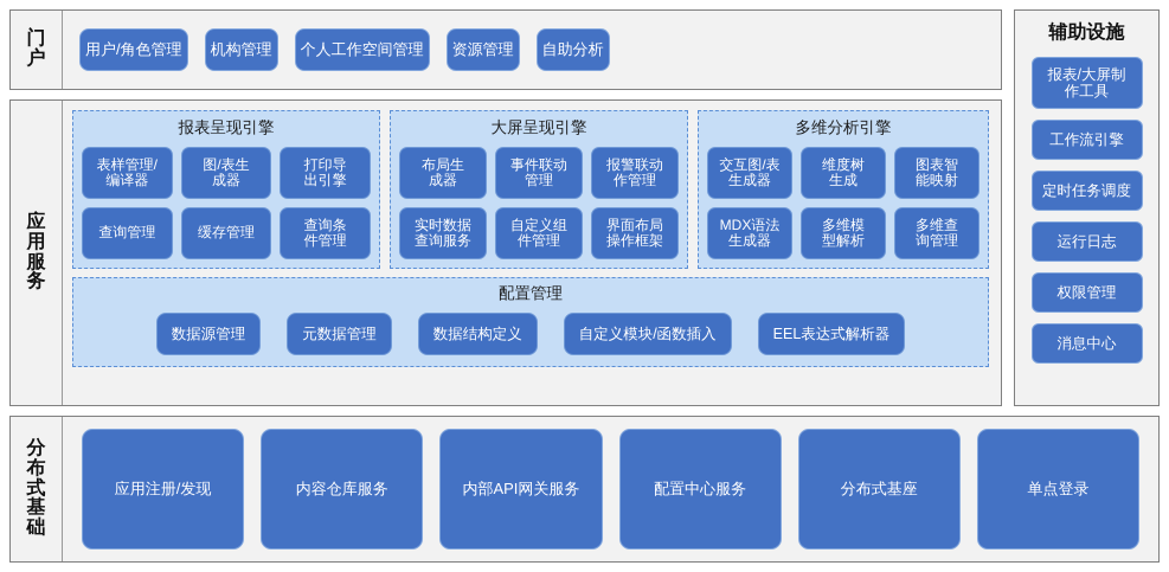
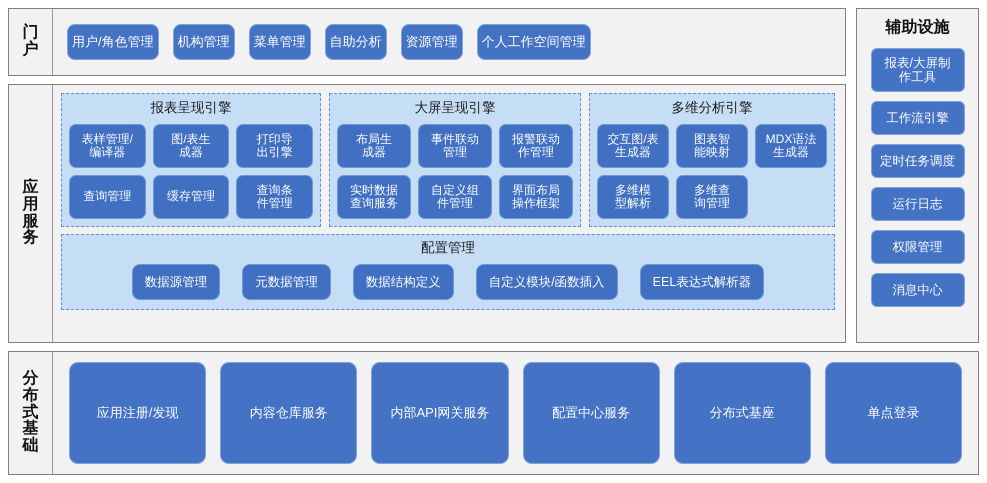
  门户
  用户/角色管理
  机构管理
+ 菜单管理
- 个人工作空间管理
+ 自助分析
  资源管理
- 自助分析
+ 个人工作空间管理
  辅助设施
  报表/大屏制
  作工具
  工作流引擎
  定时任务调度
  运行日志
  权限管理
  消息中心
  应用服务
  报表呈现引擎
  表样管理/
  编译器
  图/表生
  成器
  打印导
  出引擎
  查询管理
  缓存管理
  查询条
  件管理
  大屏呈现引擎
  布局生
  成器
  事件联动
  管理
  报警联动
  作管理
  实时数据
  查询服务
  自定义组
  件管理
  界面布局
  操作框架
  多维分析引擎
  交互图/表
  生成器
- 维度树
- 生成
  图表智
  能映射
  MDX语法
  生成器
  多维模
  型解析
  多维查
  询管理
  配置管理
  数据源管理
  元数据管理
  数据结构定义
  自定义模块/函数插入
  EEL表达式解析器
  分布式基础
  应用注册/发现
  内容仓库服务
  内部API网关服务
  配置中心服务
  分布式基座
  单点登录
